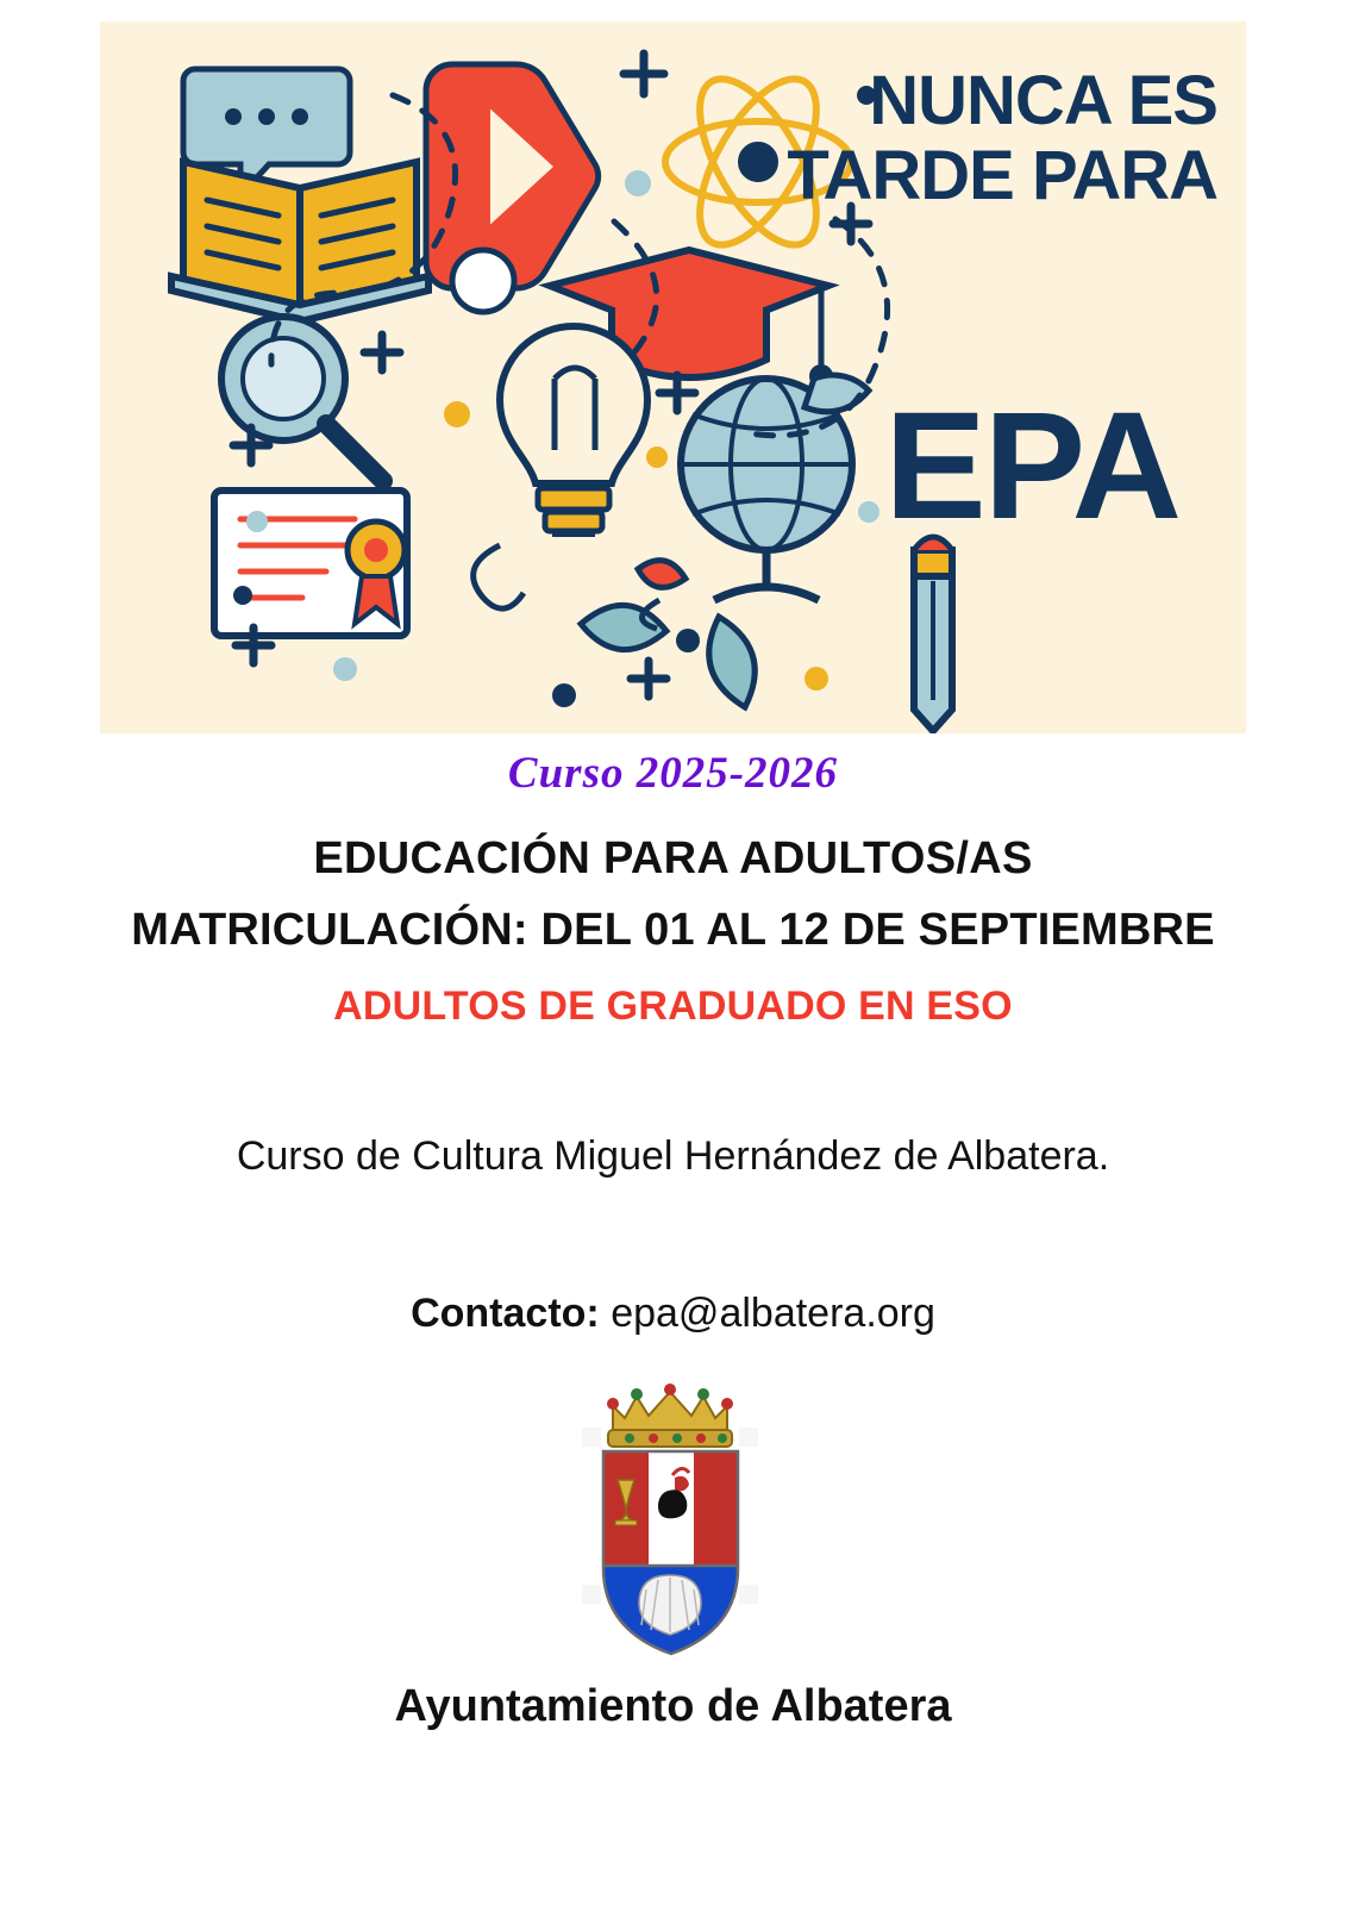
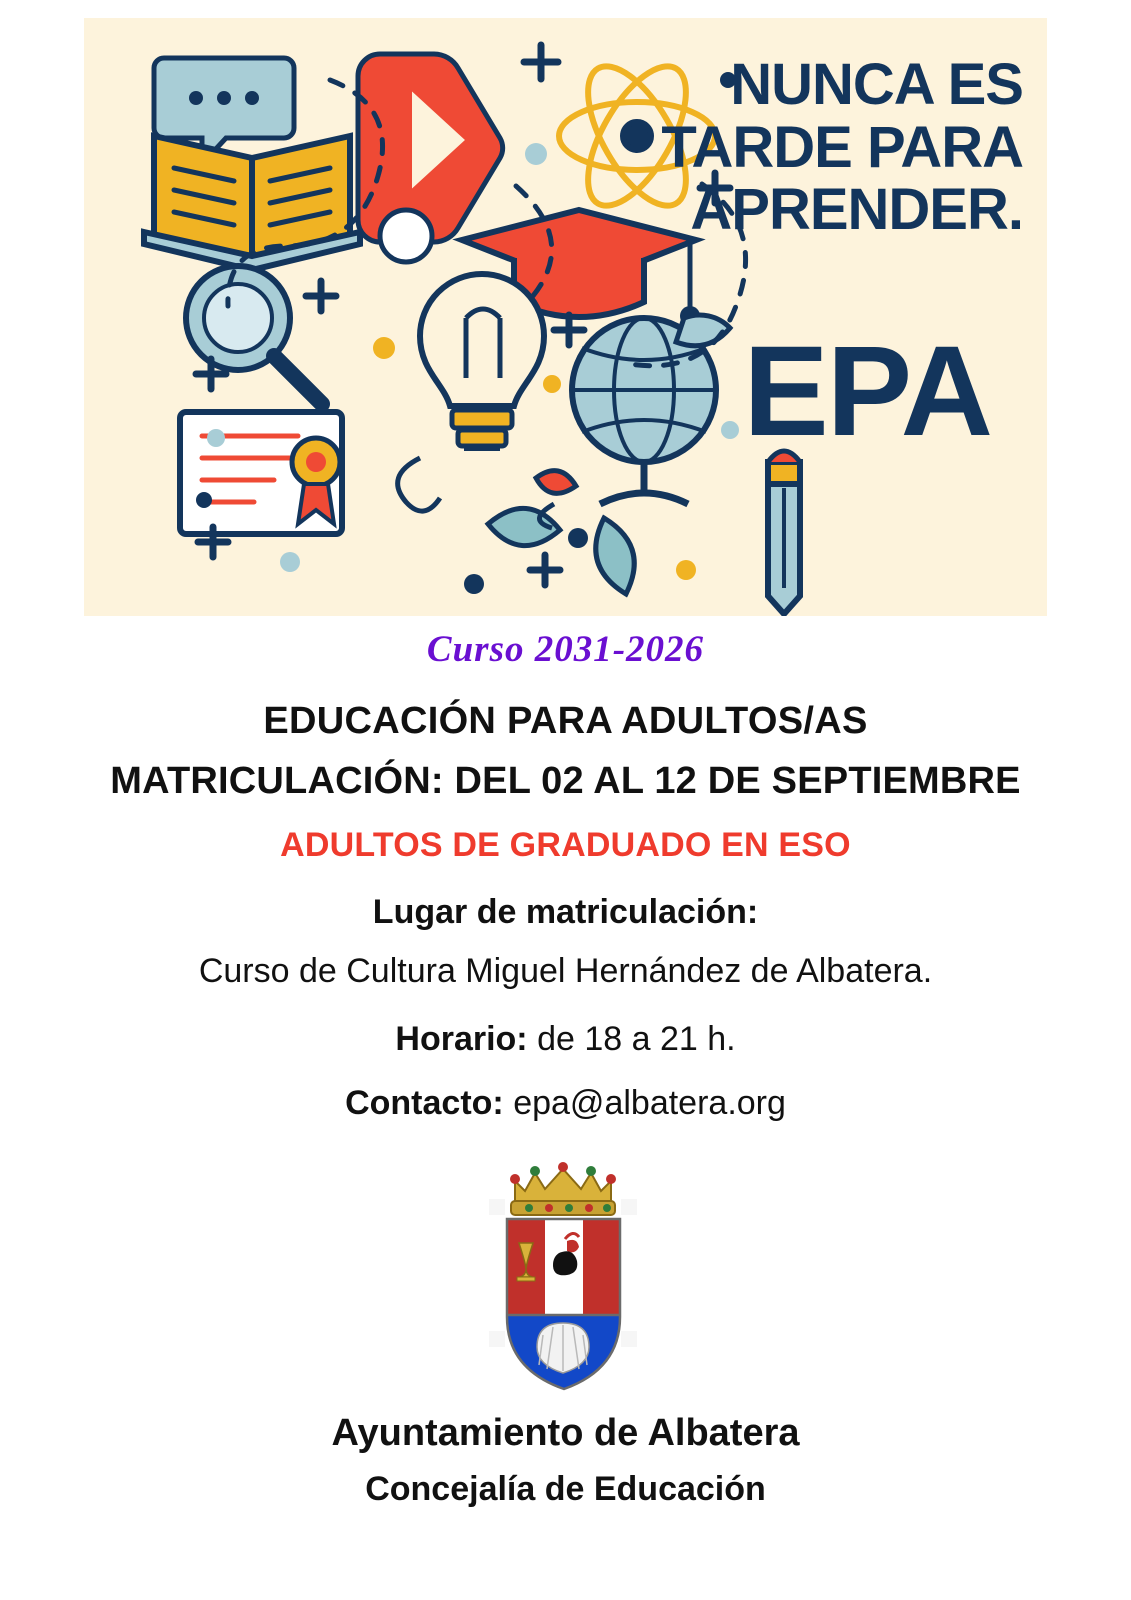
  NUNCA ES
  TARDE PARA
+ APRENDER.
  EPA
- Curso 2025-2026
+ Curso 2031-2026
  EDUCACIÓN PARA ADULTOS/AS
- MATRICULACIÓN: DEL 01 AL 12 DE SEPTIEMBRE
+ MATRICULACIÓN: DEL 02 AL 12 DE SEPTIEMBRE
  ADULTOS DE GRADUADO EN ESO
+ Lugar de matriculación:
  Curso de Cultura Miguel Hernández de Albatera.
+ Horario: de 18 a 21 h.
  Contacto: epa@albatera.org
  Ayuntamiento de Albatera
+ Concejalía de Educación
